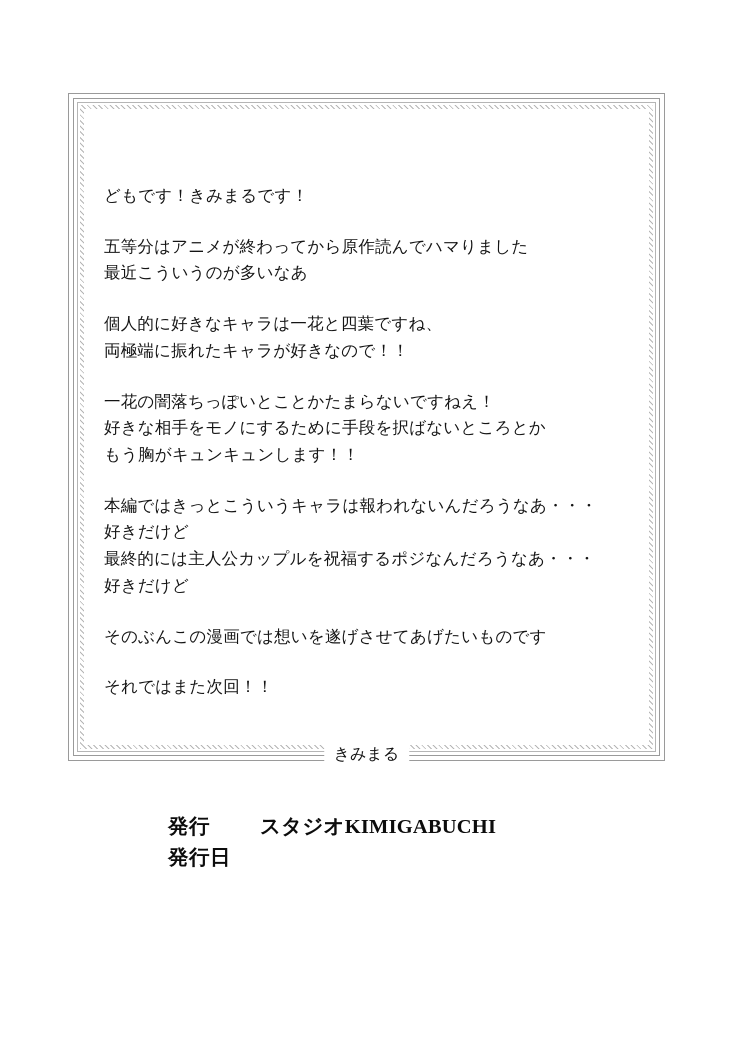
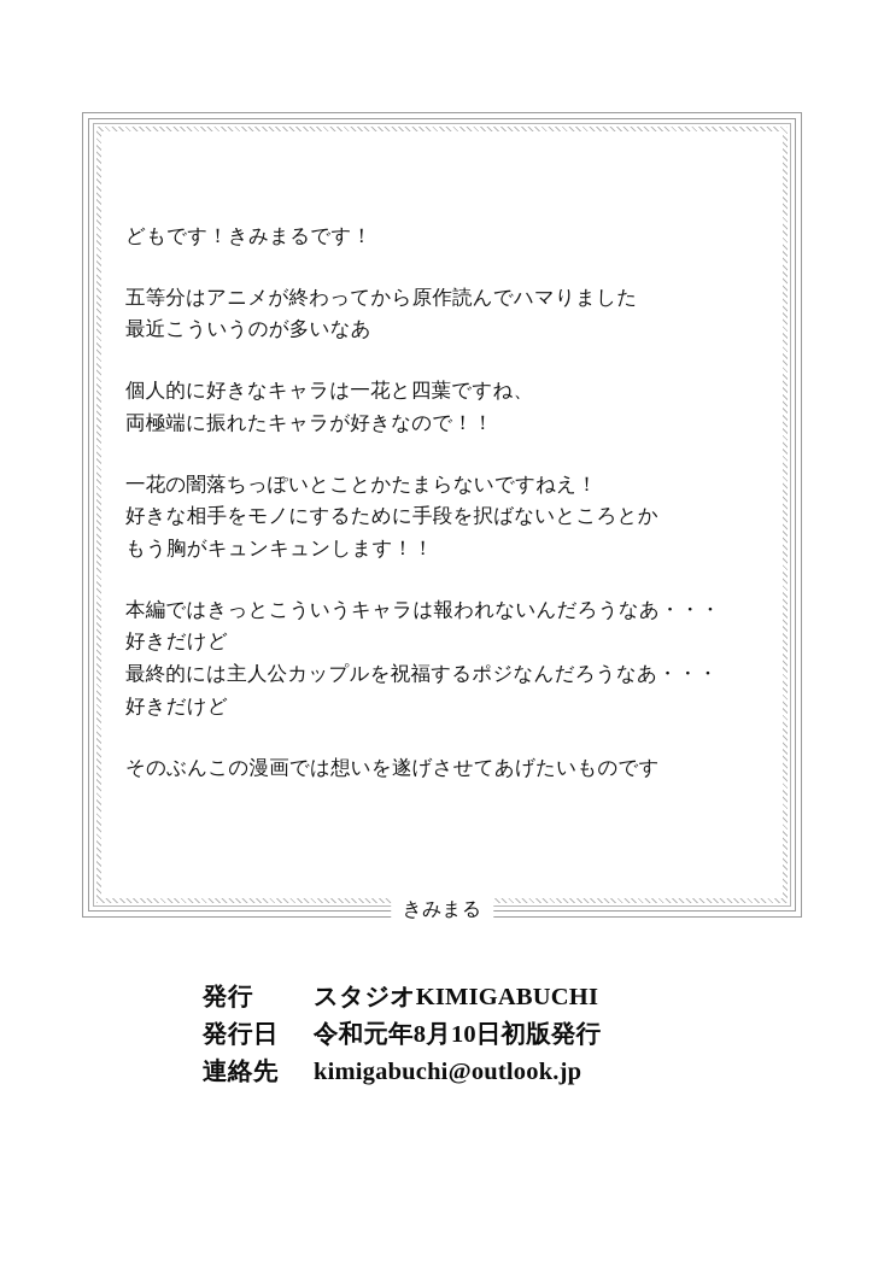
  どもです！きみまるです！
  五等分はアニメが終わってから原作読んでハマりました
  最近こういうのが多いなあ
  個人的に好きなキャラは一花と四葉ですね、
  両極端に振れたキャラが好きなので！！
  一花の闇落ちっぽいとことかたまらないですねえ！
  好きな相手をモノにするために手段を択ばないところとか
  もう胸がキュンキュンします！！
  本編ではきっとこういうキャラは報われないんだろうなあ・・・
  好きだけど
  最終的には主人公カップルを祝福するポジなんだろうなあ・・・
  好きだけど
  そのぶんこの漫画では想いを遂げさせてあげたいものです
- それではまた次回！！
  きみまる
  発行
  スタジオKIMIGABUCHI
  発行日
+ 令和元年8月10日初版発行
+ 連絡先
+ kimigabuchi@outlook.jp
